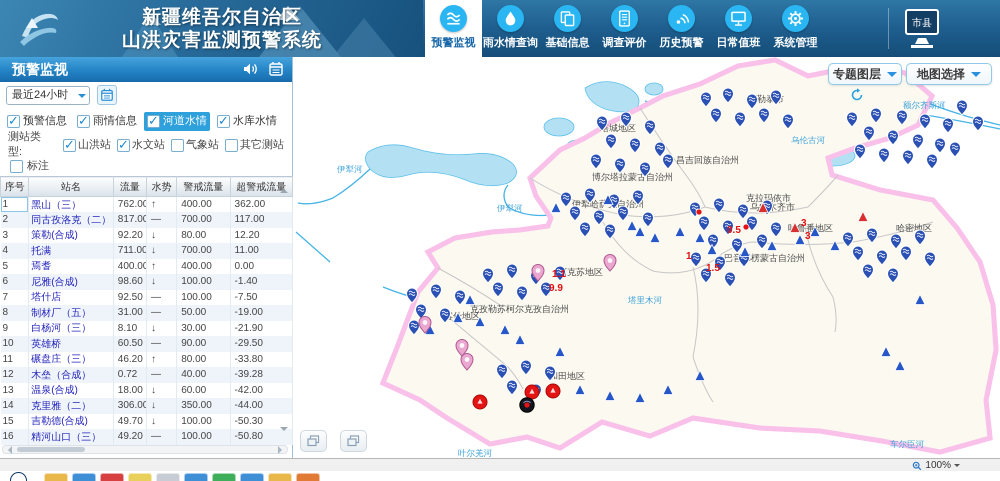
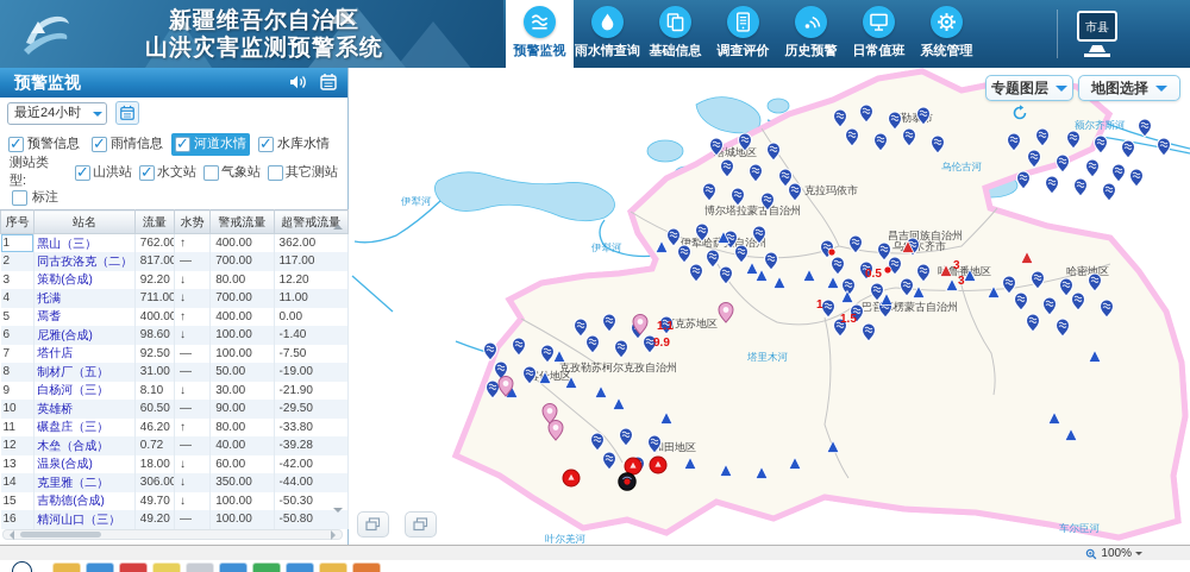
  新疆维吾尔自治区
  山洪灾害监测预警系统
  预警监视
  雨水情查询
  基础信息
  调查评价
  历史预警
  日常值班
  系统管理
  市县
  预警监视
  最近24小时
  预警信息
  雨情信息
  河道水情
  水库水情
  测站类型:
  山洪站
  水文站
  气象站
  其它测站
  标注
  序号	站名	流量	水势	警戒流量	超警戒流量
  1	黑山（三）	762.00	↑	400.00	362.00
  2	同古孜洛克（二）	817.00	—	700.00	117.00
  3	策勒(合成)	92.20	↓	80.00	12.20
  4	托满	711.00	↓	700.00	11.00
  5	焉耆	400.00	↑	400.00	0.00
  6	尼雅(合成)	98.60	↓	100.00	-1.40
  7	塔什店	92.50	—	100.00	-7.50
  8	制材厂（五）	31.00	—	50.00	-19.00
  9	白杨河（三）	8.10	↓	30.00	-21.90
  10	英雄桥	60.50	—	90.00	-29.50
  11	碾盘庄（三）	46.20	↑	80.00	-33.80
  12	木垒（合成）	0.72	—	40.00	-39.28
  13	温泉(合成)	18.00	↓	60.00	-42.00
  14	克里雅（二）	306.00	↓	350.00	-44.00
  15	吉勒德(合成)	49.70	↓	100.00	-50.30
  16	精河山口（三）	49.20	—	100.00	-50.80
  额尔齐斯河
  乌伦古河
  伊犁河
  伊犁河
  塔里木河
  叶尔羌河
  车尔臣河
  城地区
- 昌吉回族自治州
+ 克拉玛依市
  博尔塔拉蒙古自治州
- 克拉玛依市
+ 昌吉回族自治州
  鲁番地区
  巴音楞蒙古自治州
  克苏地区
  克孜勒苏柯尔克孜自治州
  田地区
  哈密地区
  1.1
  9.9
  0.5
  3
  3
  1
  1.5
  专题图层
  地图选择
  100%
